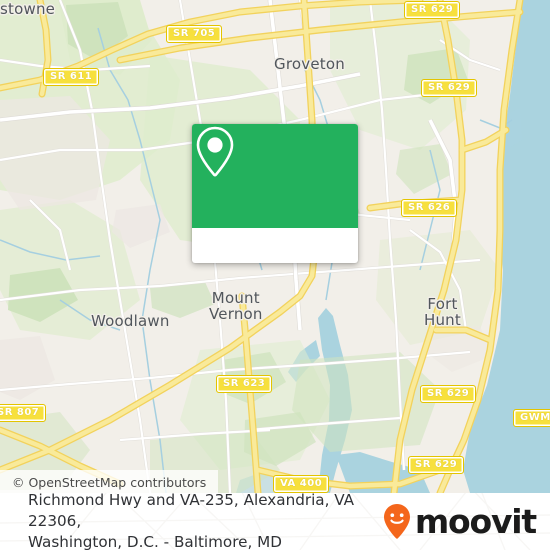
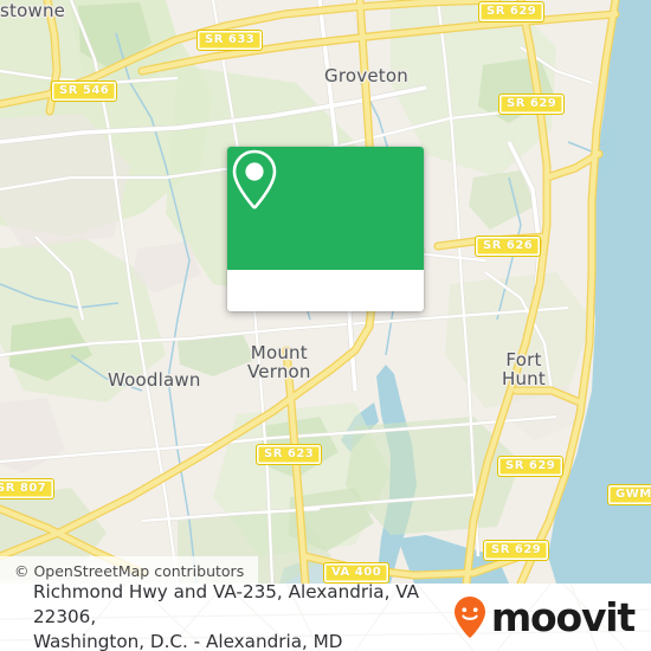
  stowne
  Groveton
  Mount
  Vernon
  Woodlawn
  Fort
  Hunt
- SR 705
+ SR 633
  SR 629
- SR 611
+ SR 546
  SR 629
  SR 626
  SR 623
  SR 629
  SR 807
  GWM
  VA 400
  SR 629
  © OpenStreetMap contributors
  Richmond Hwy and VA-235, Alexandria, VA 22306,
- Washington, D.C. - Baltimore, MD
+ Washington, D.C. - Alexandria, MD
  moovit
